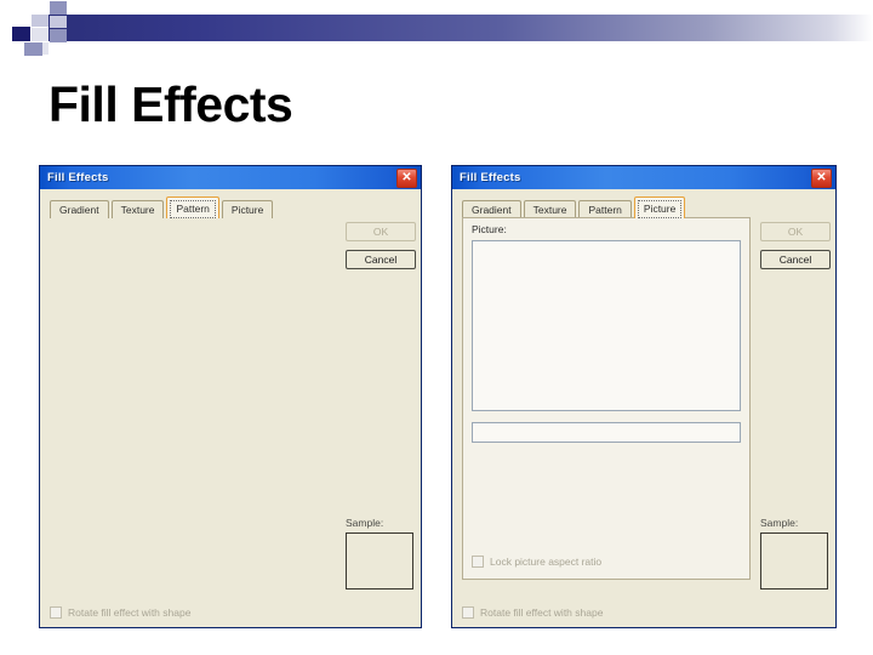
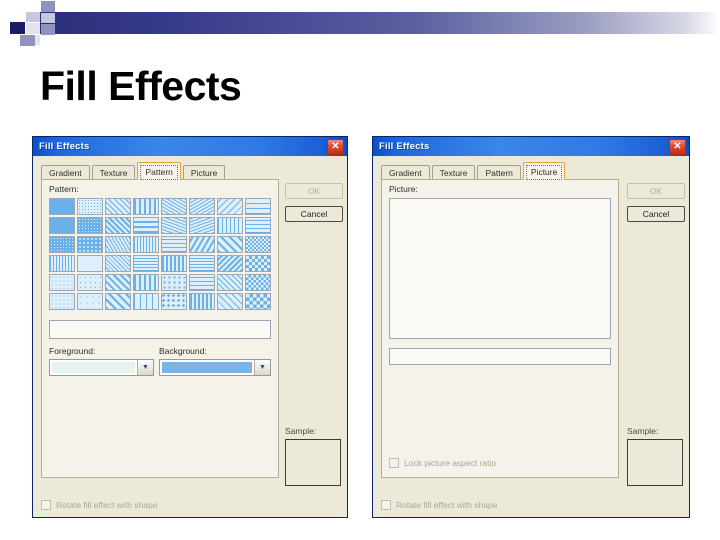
  Fill Effects
  Fill Effects
  ✕
  Gradient
  Texture
  Pattern
  Picture
+ Pattern:
+ Foreground:
+ Background:
  OK
  Cancel
  Sample:
  Rotate fill effect with shape
  Fill Effects
  ✕
  Gradient
  Texture
  Pattern
  Picture
  Picture:
  Lock picture aspect ratio
  OK
  Cancel
  Sample:
  Rotate fill effect with shape
